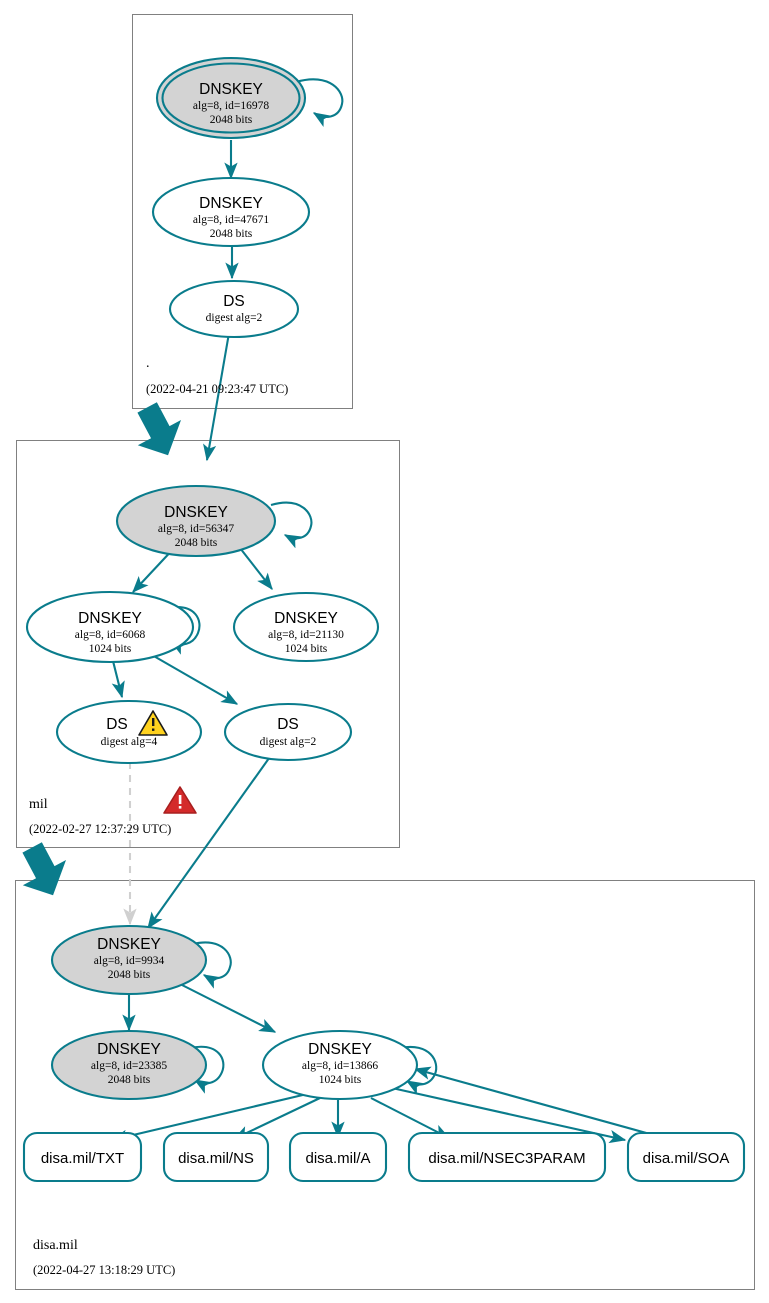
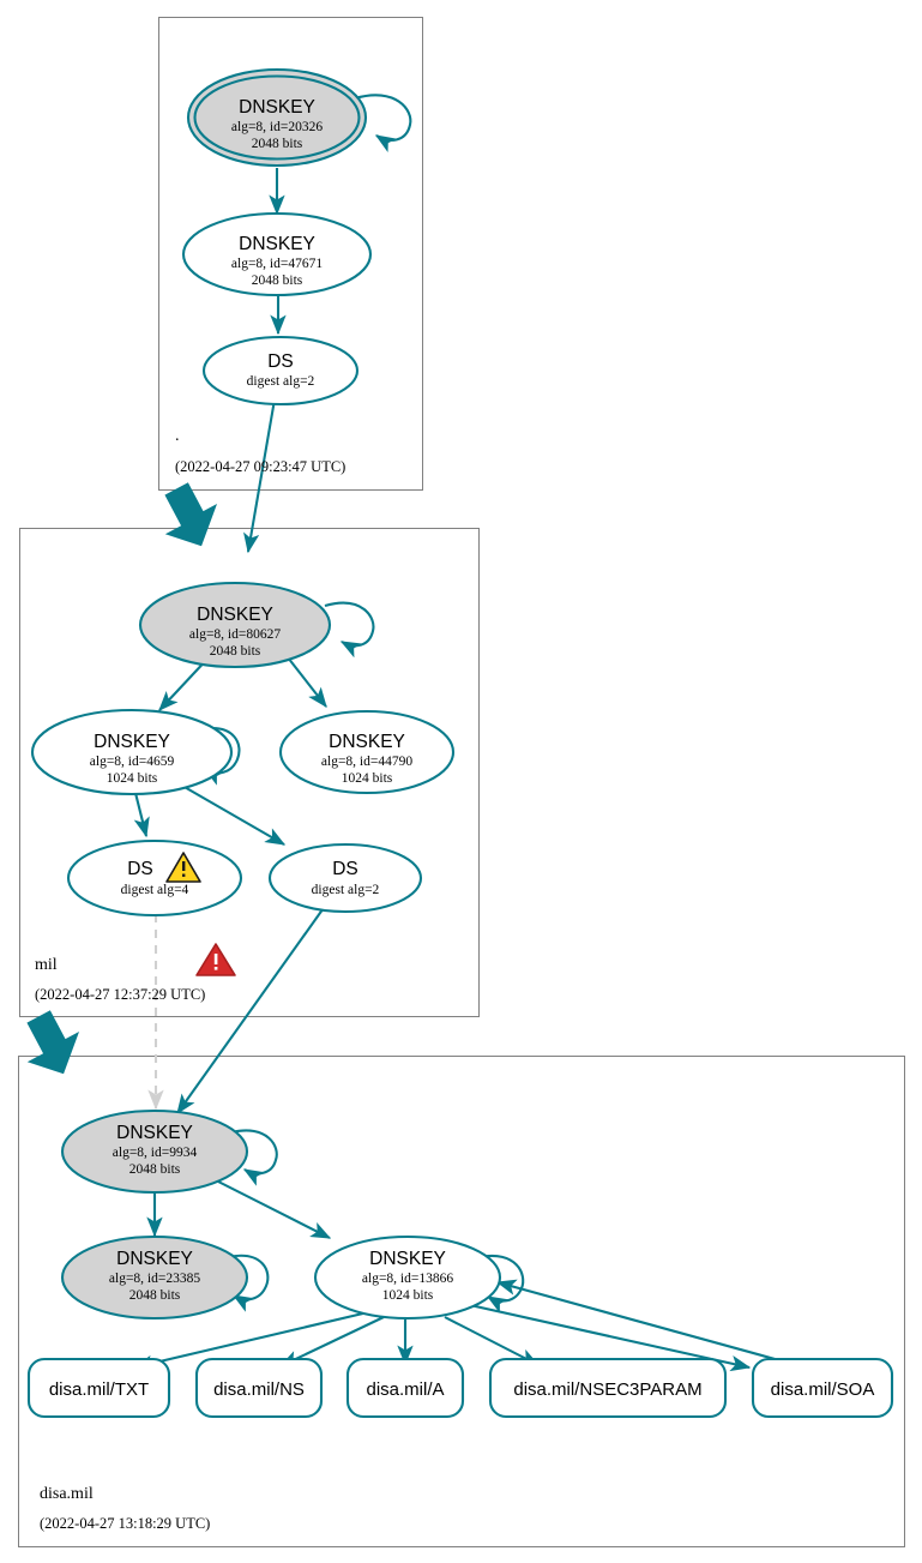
  DNSKEY
- alg=8, id=16978
+ alg=8, id=20326
  2048 bits
  DNSKEY
  alg=8, id=47671
  2048 bits
  DS
  digest alg=2
  .
- (2022-04-21 09:23:47 UTC)
+ (2022-04-27 09:23:47 UTC)
  DNSKEY
- alg=8, id=56347
+ alg=8, id=80627
  2048 bits
  DNSKEY
- alg=8, id=6068
+ alg=8, id=4659
  1024 bits
  DNSKEY
- alg=8, id=21130
+ alg=8, id=44790
  1024 bits
  DS
  digest alg=4
  DS
  digest alg=2
  mil
- (2022-02-27 12:37:29 UTC)
+ (2022-04-27 12:37:29 UTC)
  DNSKEY
  alg=8, id=9934
  2048 bits
  DNSKEY
  alg=8, id=23385
  2048 bits
  DNSKEY
  alg=8, id=13866
  1024 bits
  disa.mil/TXT
  disa.mil/NS
  disa.mil/A
  disa.mil/NSEC3PARAM
  disa.mil/SOA
  disa.mil
  (2022-04-27 13:18:29 UTC)
